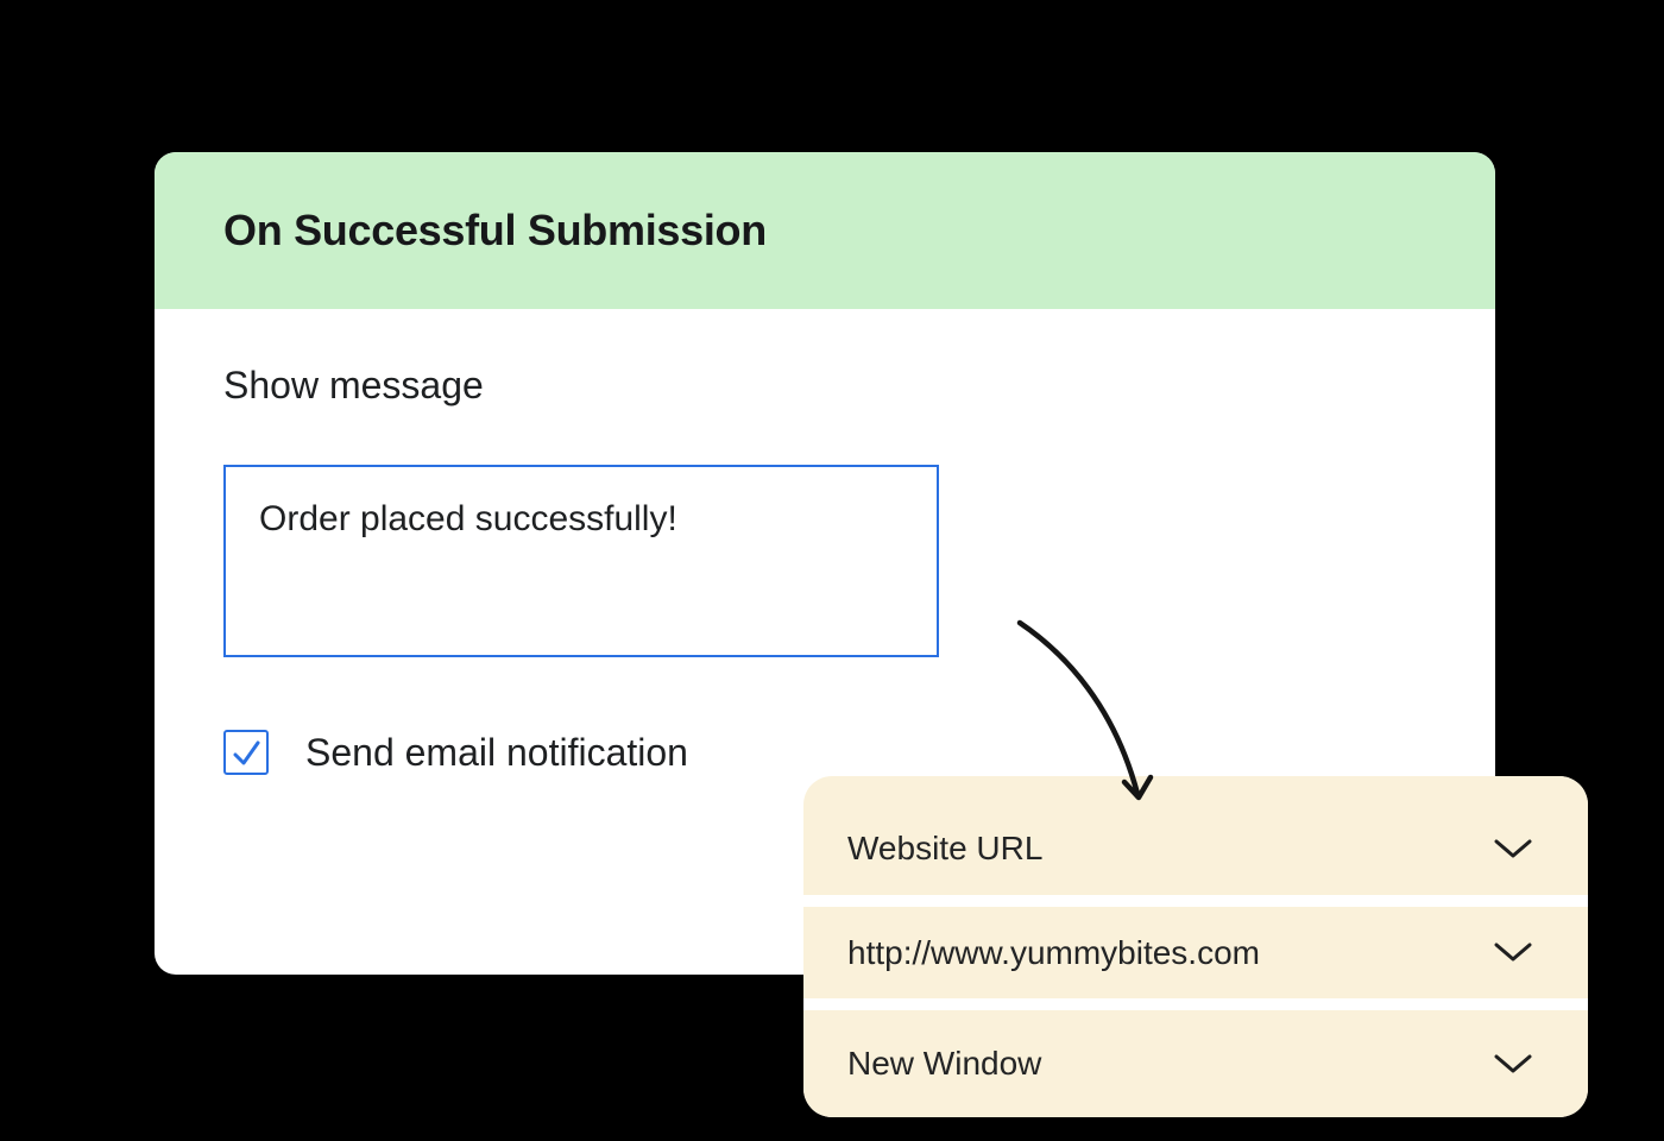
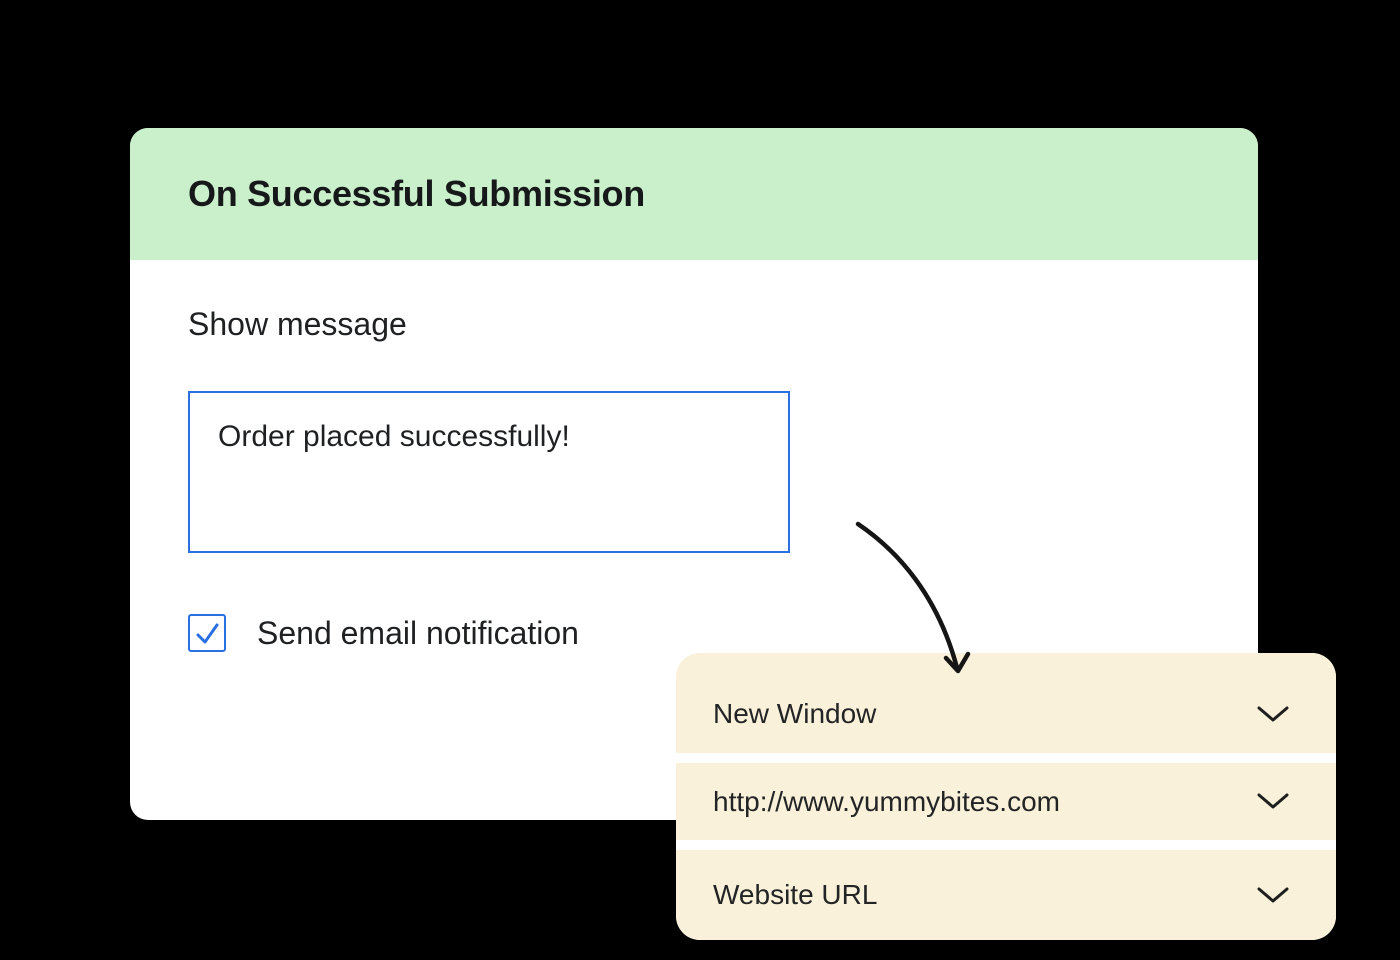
  On Successful Submission
  Show message
  Order placed successfully!
  Send email notification
- Website URL
+ New Window
  http://www.yummybites.com
- New Window
+ Website URL
